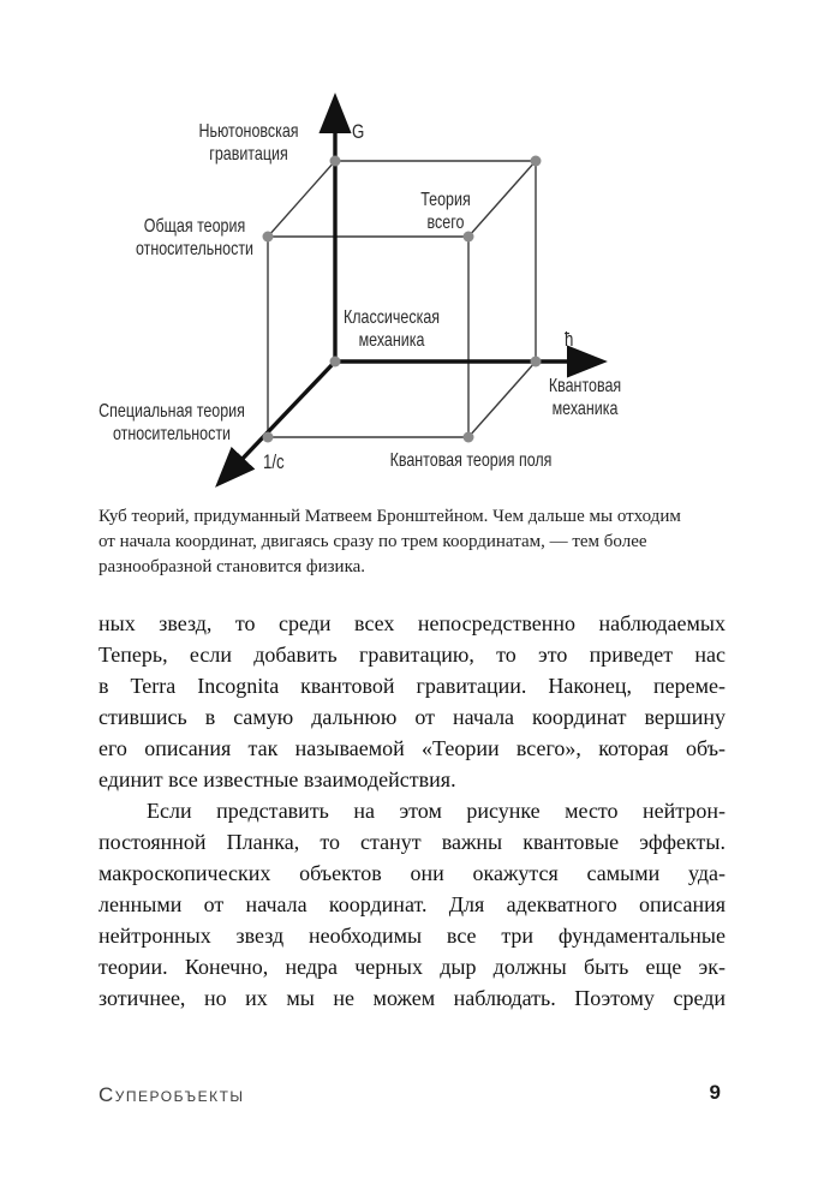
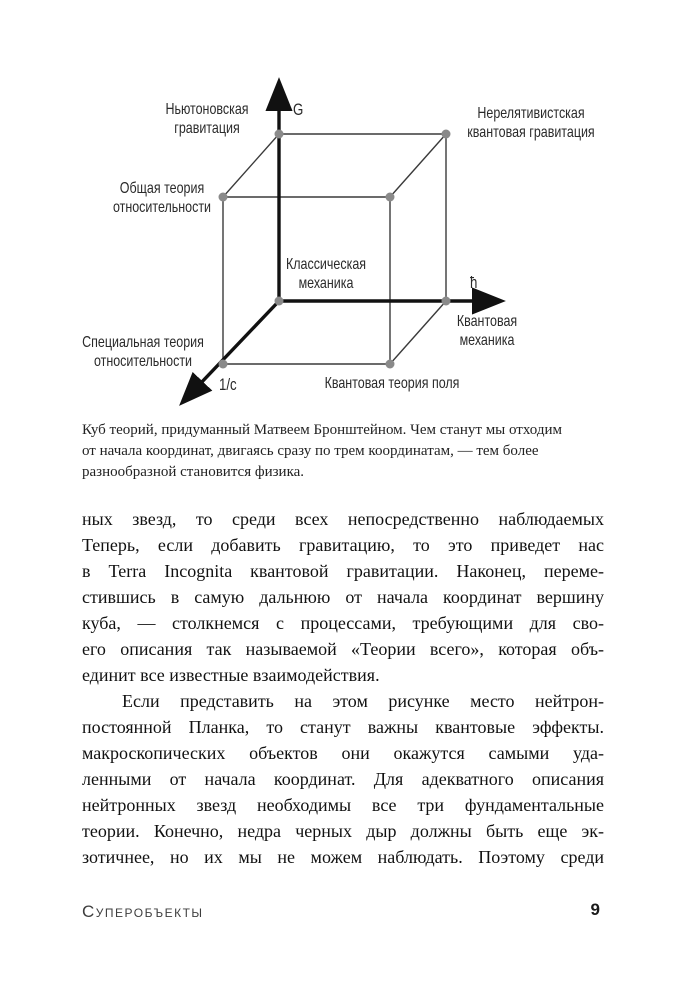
  G
  ħ
  1/c
  Ньютоновская
  гравитация
+ Нерелятивистская
+ квантовая гравитация
  Общая теория
  относительности
- Теория
- всего
  Классическая
  механика
  Квантовая
  механика
  Специальная теория
  относительности
  Квантовая теория поля
- Куб теорий, придуманный Матвеем Бронштейном. Чем дальше мы отходим
+ Куб теорий, придуманный Матвеем Бронштейном. Чем станут мы отходим
  от начала координат, двигаясь сразу по трем координатам, — тем более
  разнообразной становится физика.
  ных звезд, то среди всех непосредственно наблюдаемых
  Теперь, если добавить гравитацию, то это приведет нас
  в Terra Incognita квантовой гравитации. Наконец, переме-
  стившись в самую дальнюю от начала координат вершину
+ куба, — столкнемся с процессами, требующими для сво-
  его описания так называемой «Теории всего», которая объ-
  единит все известные взаимодействия.
  Если представить на этом рисунке место нейтрон-
  постоянной Планка, то станут важны квантовые эффекты.
  макроскопических объектов они окажутся самыми уда-
  ленными от начала координат. Для адекватного описания
  нейтронных звезд необходимы все три фундаментальные
  теории. Конечно, недра черных дыр должны быть еще эк-
  зотичнее, но их мы не можем наблюдать. Поэтому среди
  Суперобъекты
  9
